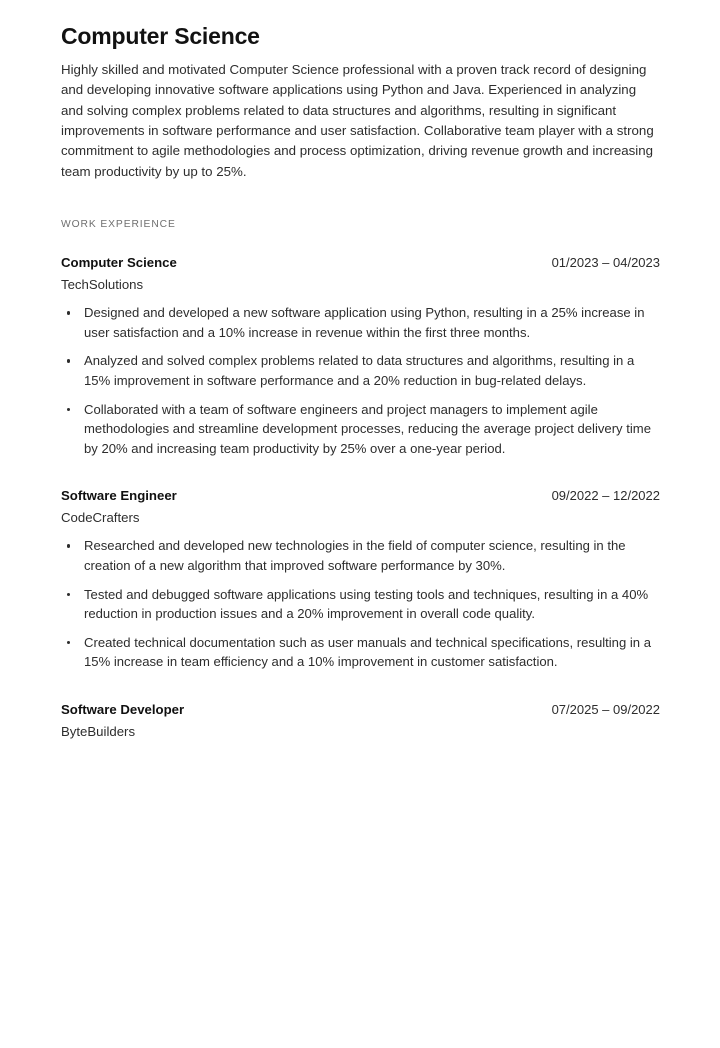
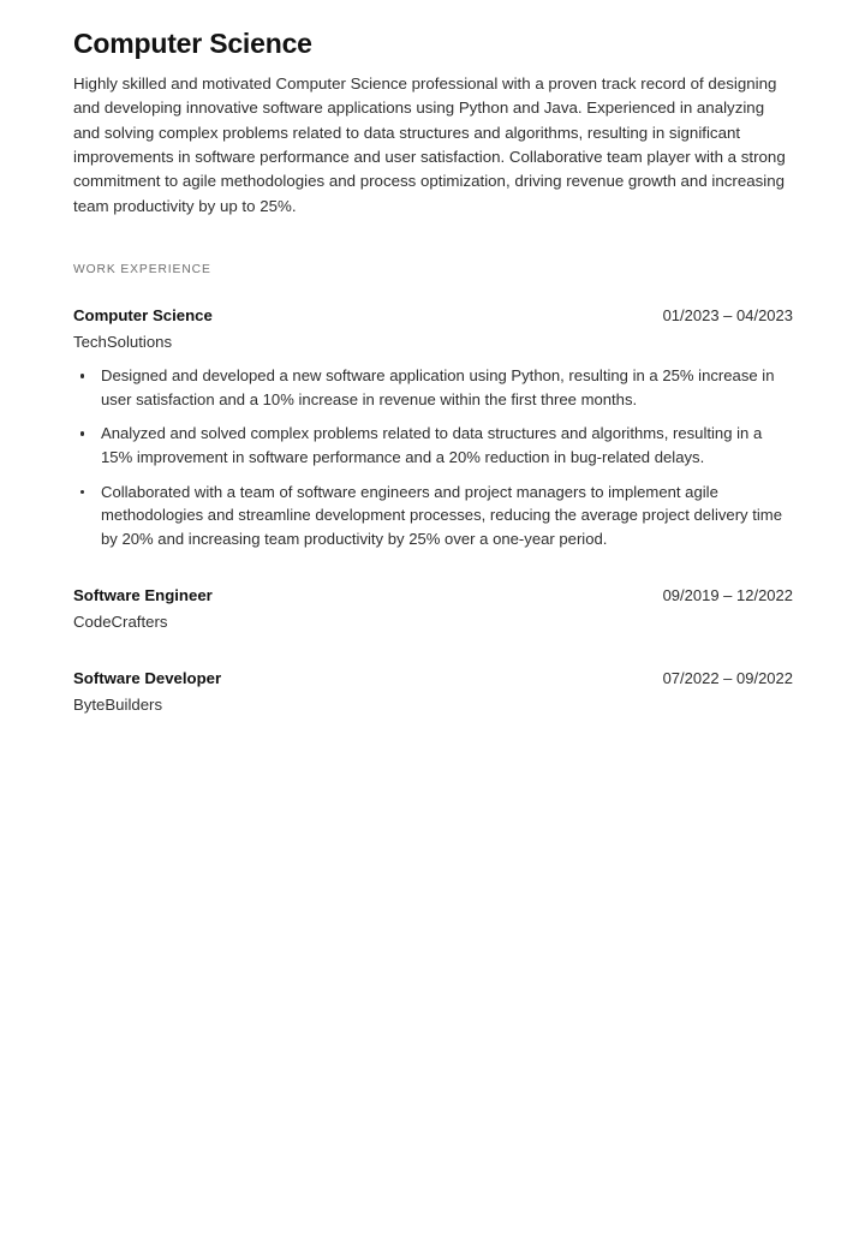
  Computer Science
  Highly skilled and motivated Computer Science professional with a proven track record of designing and developing innovative software applications using Python and Java. Experienced in analyzing and solving complex problems related to data structures and algorithms, resulting in significant improvements in software performance and user satisfaction. Collaborative team player with a strong commitment to agile methodologies and process optimization, driving revenue growth and increasing team productivity by up to 25%.
  WORK EXPERIENCE
  Computer Science
  01/2023 – 04/2023
  TechSolutions
  Designed and developed a new software application using Python, resulting in a 25% increase in user satisfaction and a 10% increase in revenue within the first three months.
  Analyzed and solved complex problems related to data structures and algorithms, resulting in a 15% improvement in software performance and a 20% reduction in bug-related delays.
  Collaborated with a team of software engineers and project managers to implement agile methodologies and streamline development processes, reducing the average project delivery time by 20% and increasing team productivity by 25% over a one-year period.
  Software Engineer
- 09/2022 – 12/2022
+ 09/2019 – 12/2022
  CodeCrafters
- Researched and developed new technologies in the field of computer science, resulting in the creation of a new algorithm that improved software performance by 30%.
- Tested and debugged software applications using testing tools and techniques, resulting in a 40% reduction in production issues and a 20% improvement in overall code quality.
- Created technical documentation such as user manuals and technical specifications, resulting in a 15% increase in team efficiency and a 10% improvement in customer satisfaction.
  Software Developer
- 07/2025 – 09/2022
+ 07/2022 – 09/2022
  ByteBuilders
